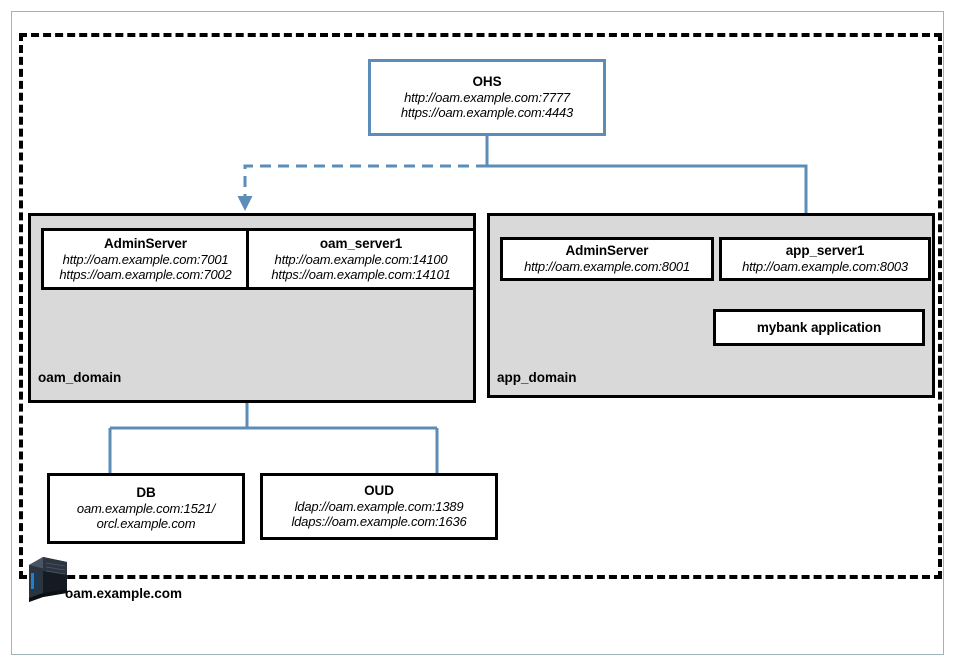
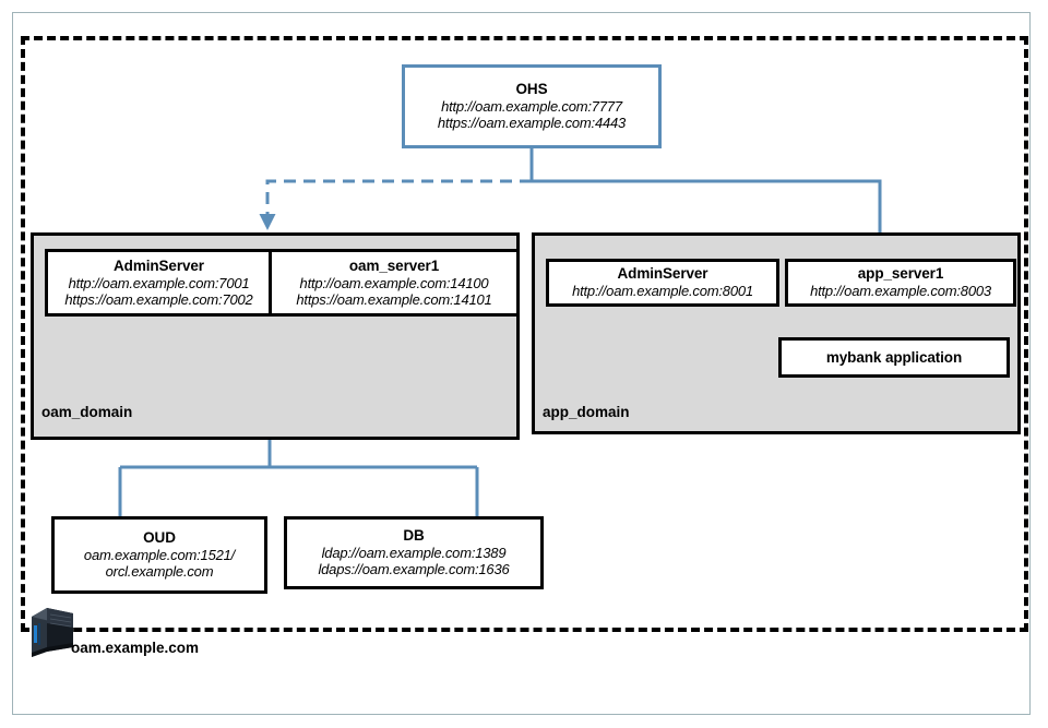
  OHS
  http://oam.example.com:7777
  https://oam.example.com:4443
  oam_domain
  AdminServer
  http://oam.example.com:7001
  https://oam.example.com:7002
  oam_server1
  http://oam.example.com:14100
  https://oam.example.com:14101
  app_domain
  AdminServer
  http://oam.example.com:8001
  app_server1
  http://oam.example.com:8003
  mybank application
- DB
+ OUD
  oam.example.com:1521/
  orcl.example.com
- OUD
+ DB
  ldap://oam.example.com:1389
  ldaps://oam.example.com:1636
  oam.example.com
